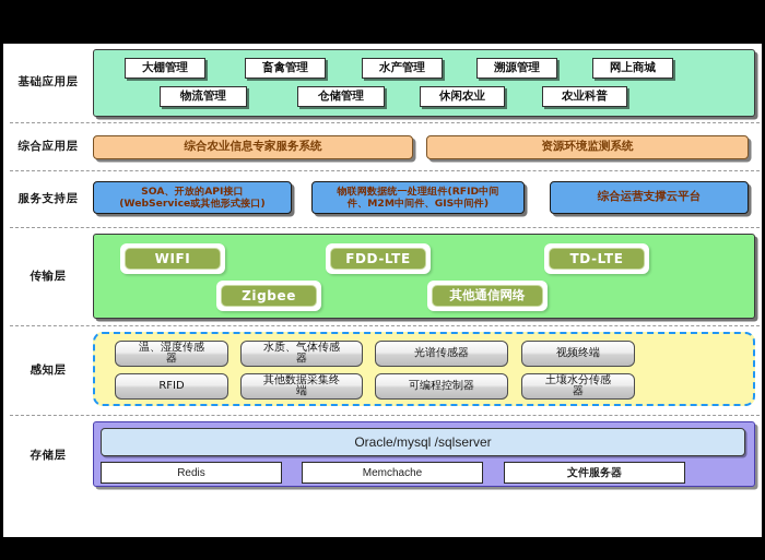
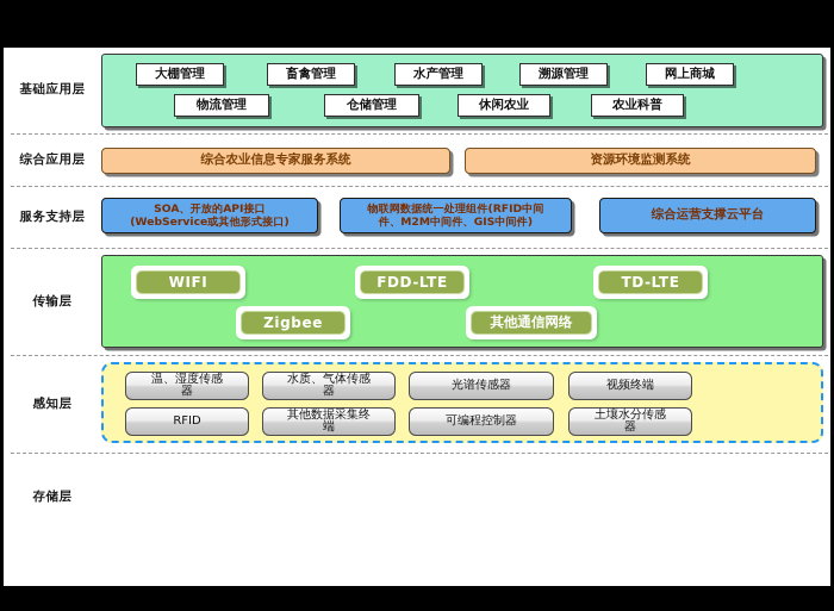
  基础应用层
  大棚管理
  畜禽管理
  水产管理
  溯源管理
  网上商城
  物流管理
  仓储管理
  休闲农业
  农业科普
  综合应用层
  综合农业信息专家服务系统
  资源环境监测系统
  服务支持层
  SOA、开放的API接口
  (WebService或其他形式接口)
  物联网数据统一处理组件(RFID中间
  件、M2M中间件、GIS中间件)
  综合运营支撑云平台
  传输层
  WIFI
  FDD-LTE
  TD-LTE
  Zigbee
  其他通信网络
  感知层
  温、湿度传感
  器
  水质、气体传感
  器
  光谱传感器
  视频终端
  RFID
  其他数据采集终
  端
  可编程控制器
  土壤水分传感
  器
  存储层
- Oracle/mysql /sqlserver
- Redis
- Memchache
- 文件服务器
